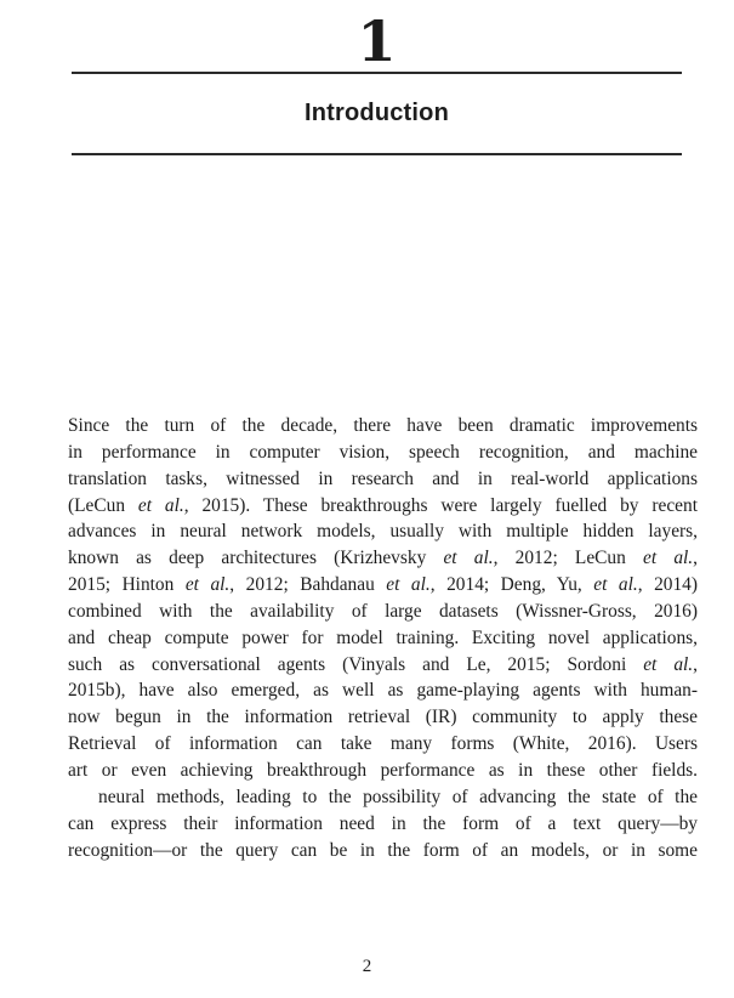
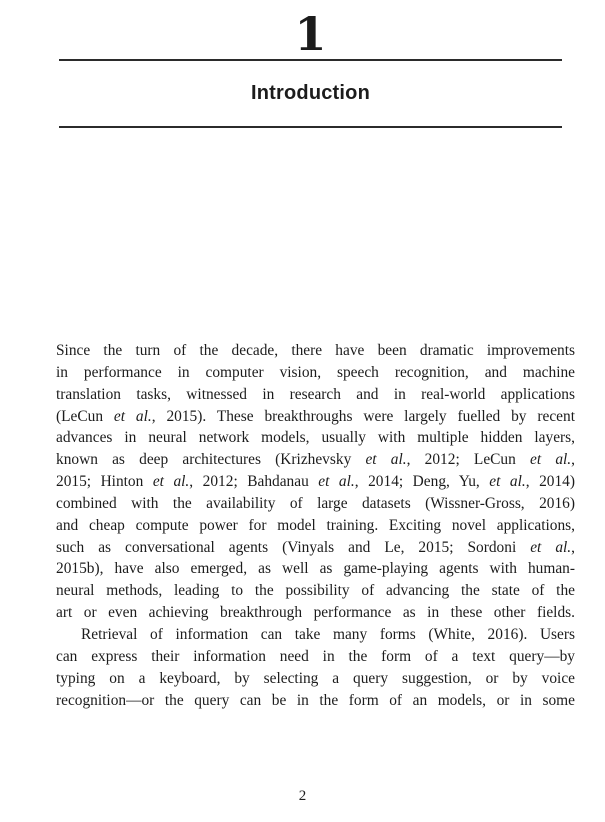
  1
  Introduction
  Since the turn of the decade, there have been dramatic improvements
  in performance in computer vision, speech recognition, and machine
  translation tasks, witnessed in research and in real-world applications
  (LeCun et al., 2015). These breakthroughs were largely fuelled by recent
  advances in neural network models, usually with multiple hidden layers,
  known as deep architectures (Krizhevsky et al., 2012; LeCun et al.,
  2015; Hinton et al., 2012; Bahdanau et al., 2014; Deng, Yu, et al., 2014)
  combined with the availability of large datasets (Wissner-Gross, 2016)
  and cheap compute power for model training. Exciting novel applications,
  such as conversational agents (Vinyals and Le, 2015; Sordoni et al.,
  2015b), have also emerged, as well as game-playing agents with human-
- now begun in the information retrieval (IR) community to apply these
- Retrieval of information can take many forms (White, 2016). Users
+ neural methods, leading to the possibility of advancing the state of the
  art or even achieving breakthrough performance as in these other fields.
- neural methods, leading to the possibility of advancing the state of the
+ Retrieval of information can take many forms (White, 2016). Users
  can express their information need in the form of a text query—by
+ typing on a keyboard, by selecting a query suggestion, or by voice
  recognition—or the query can be in the form of an models, or in some
  2
